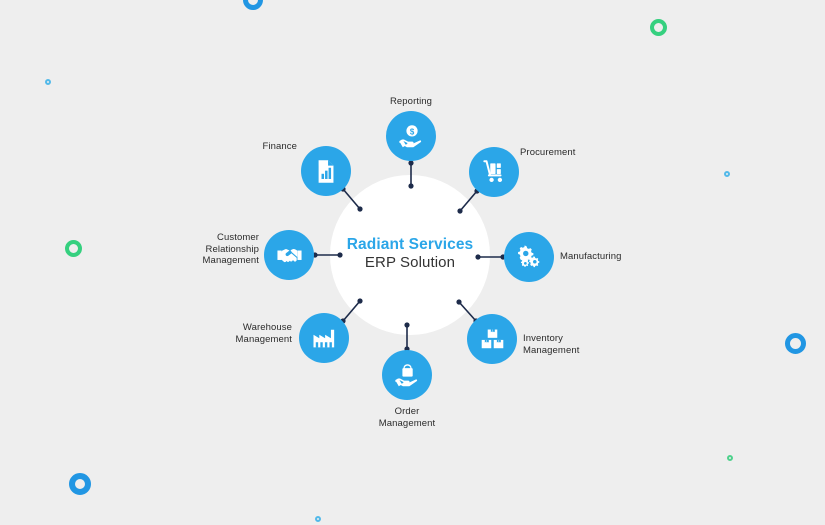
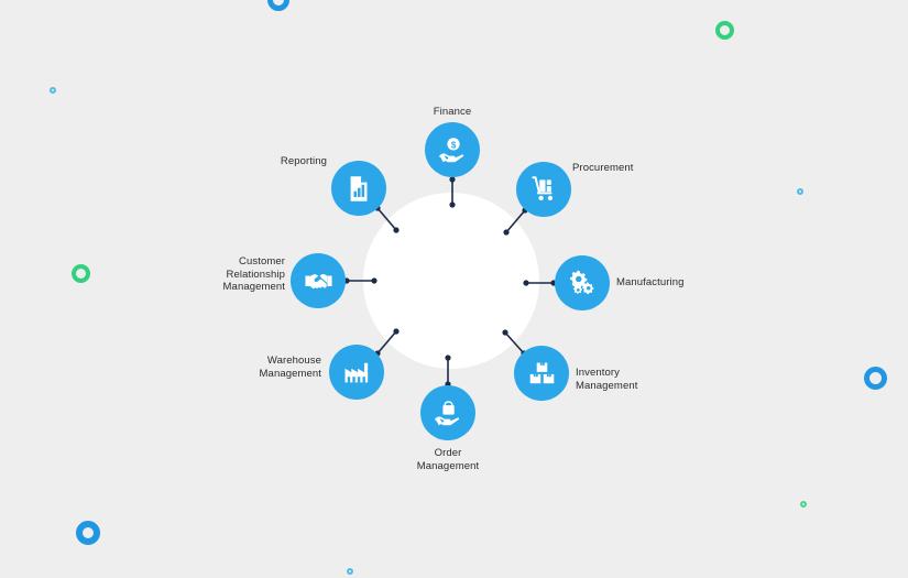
  $
- Reporting
+ Finance
  Procurement
  Manufacturing
  Inventory
  Management
  Order
  Management
  Warehouse
  Management
  Customer
  Relationship
  Management
- Finance
+ Reporting
- Radiant Services
- ERP Solution
